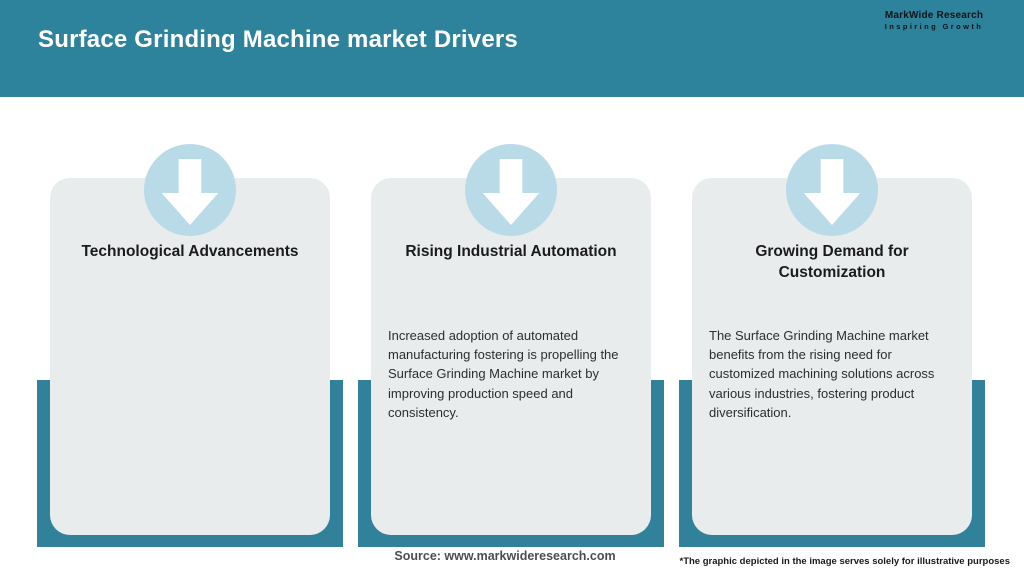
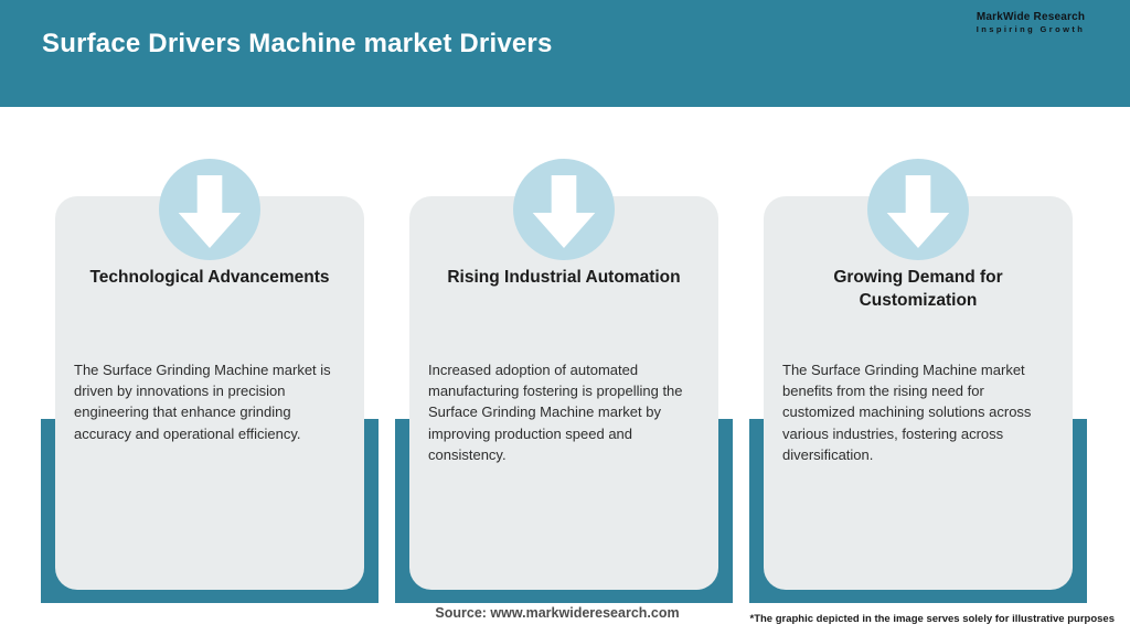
- Surface Grinding Machine market Drivers
+ Surface Drivers Machine market Drivers
  MarkWide Research
  Inspiring Growth
  Technological Advancements
+ The Surface Grinding Machine market is driven by innovations in precision engineering that enhance grinding accuracy and operational efficiency.
  Rising Industrial Automation
  Increased adoption of automated manufacturing fostering is propelling the Surface Grinding Machine market by improving production speed and consistency.
  Growing Demand for Customization
- The Surface Grinding Machine market benefits from the rising need for customized machining solutions across various industries, fostering product diversification.
+ The Surface Grinding Machine market benefits from the rising need for customized machining solutions across various industries, fostering across diversification.
  Source: www.markwideresearch.com
  *The graphic depicted in the image serves solely for illustrative purposes
